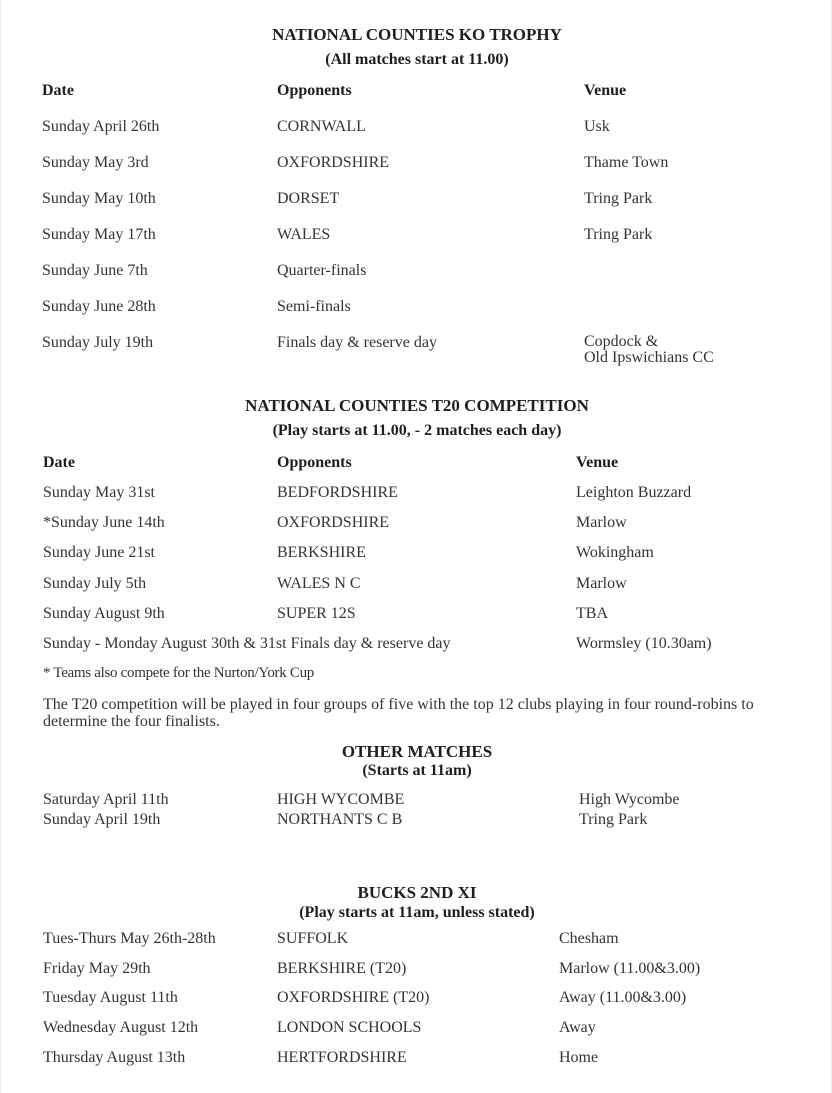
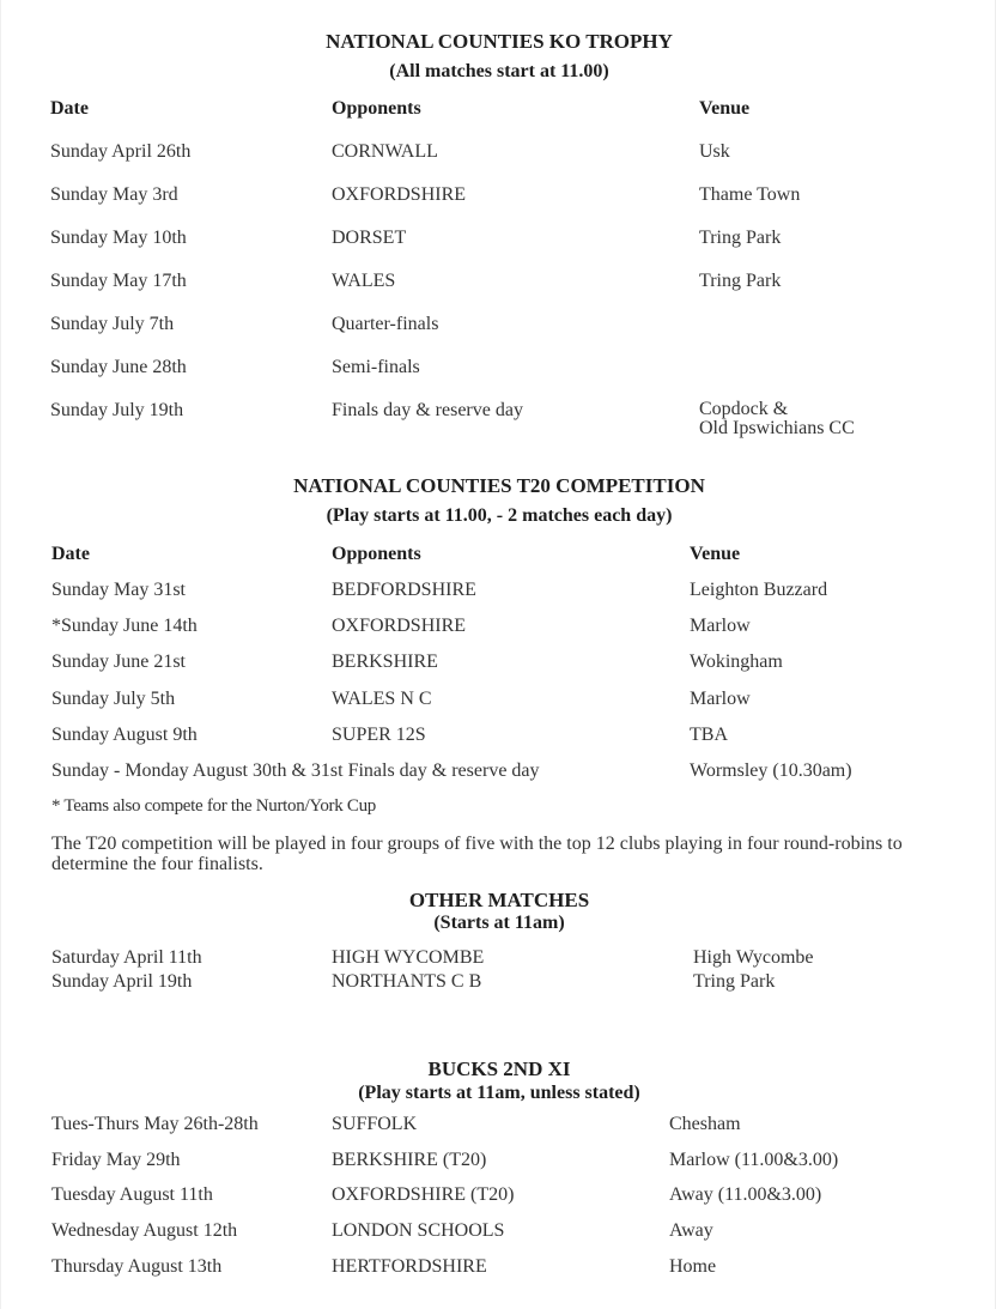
  NATIONAL COUNTIES KO TROPHY
  (All matches start at 11.00)
  Date
  Opponents
  Venue
  Sunday April 26th
  CORNWALL
  Usk
  Sunday May 3rd
  OXFORDSHIRE
  Thame Town
  Sunday May 10th
  DORSET
  Tring Park
  Sunday May 17th
  WALES
  Tring Park
- Sunday June 7th
+ Sunday July 7th
  Quarter-finals
  Sunday June 28th
  Semi-finals
  Sunday July 19th
  Finals day & reserve day
  Copdock &
  Old Ipswichians CC
  NATIONAL COUNTIES T20 COMPETITION
  (Play starts at 11.00, - 2 matches each day)
  Date
  Opponents
  Venue
  Sunday May 31st
  BEDFORDSHIRE
  Leighton Buzzard
  *Sunday June 14th
  OXFORDSHIRE
  Marlow
  Sunday June 21st
  BERKSHIRE
  Wokingham
  Sunday July 5th
  WALES N C
  Marlow
  Sunday August 9th
  SUPER 12S
  TBA
  Sunday - Monday August 30th & 31st Finals day & reserve day
  Wormsley (10.30am)
  * Teams also compete for the Nurton/York Cup
  The T20 competition will be played in four groups of five with the top 12 clubs playing in four round-robins to determine the four finalists.
  OTHER MATCHES
  (Starts at 11am)
  Saturday April 11th
  HIGH WYCOMBE
  High Wycombe
  Sunday April 19th
  NORTHANTS C B
  Tring Park
  BUCKS 2ND XI
  (Play starts at 11am, unless stated)
  Tues-Thurs May 26th-28th
  SUFFOLK
  Chesham
  Friday May 29th
  BERKSHIRE (T20)
  Marlow (11.00&3.00)
  Tuesday August 11th
  OXFORDSHIRE (T20)
  Away (11.00&3.00)
  Wednesday August 12th
  LONDON SCHOOLS
  Away
  Thursday August 13th
  HERTFORDSHIRE
  Home
